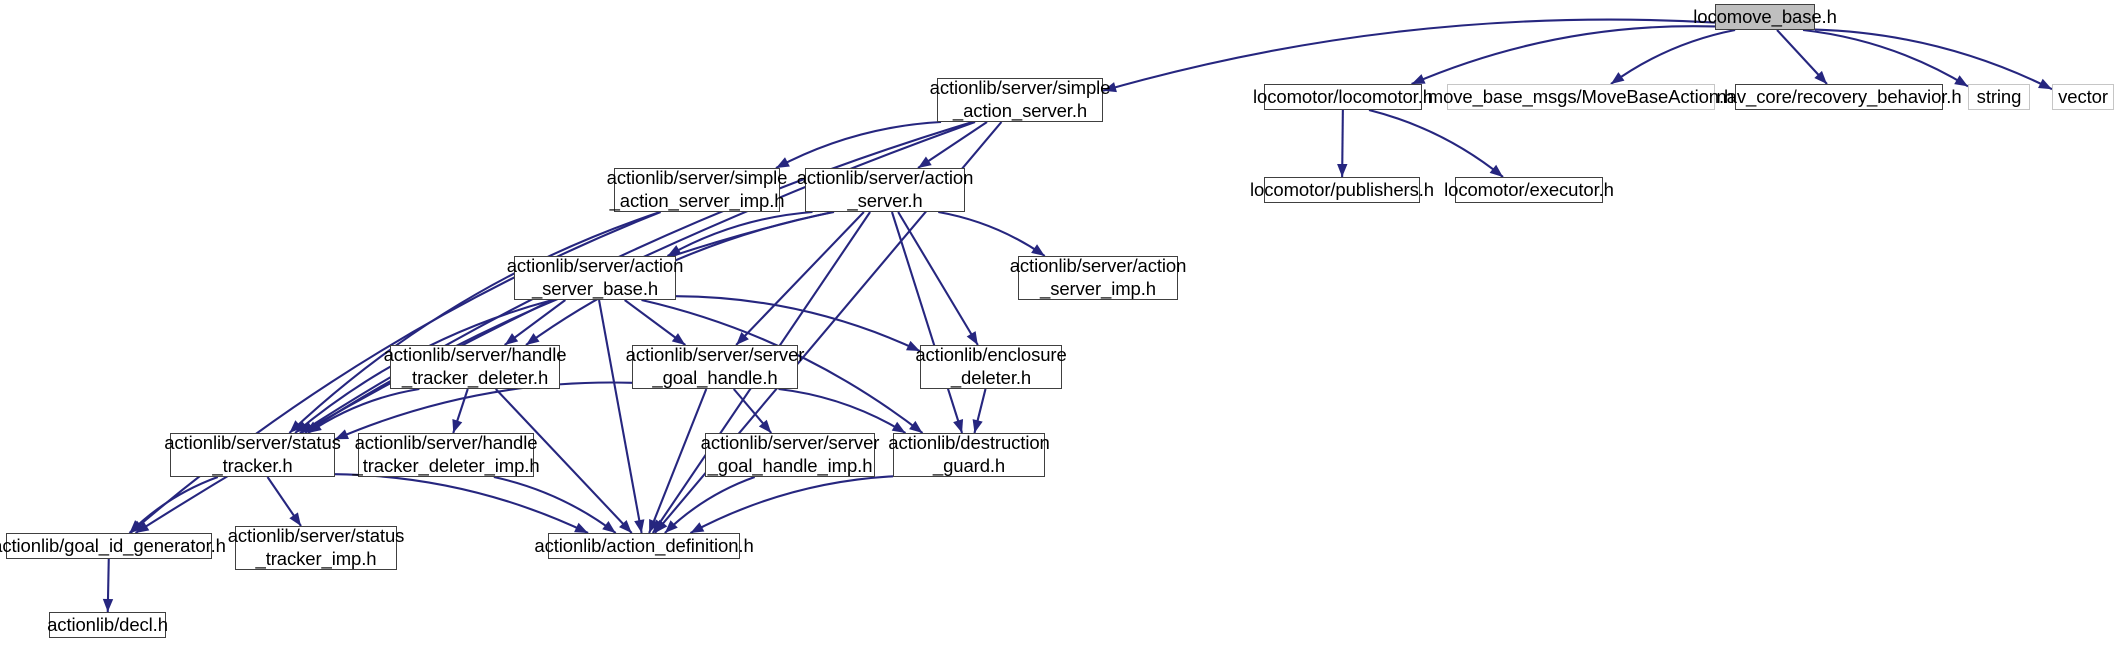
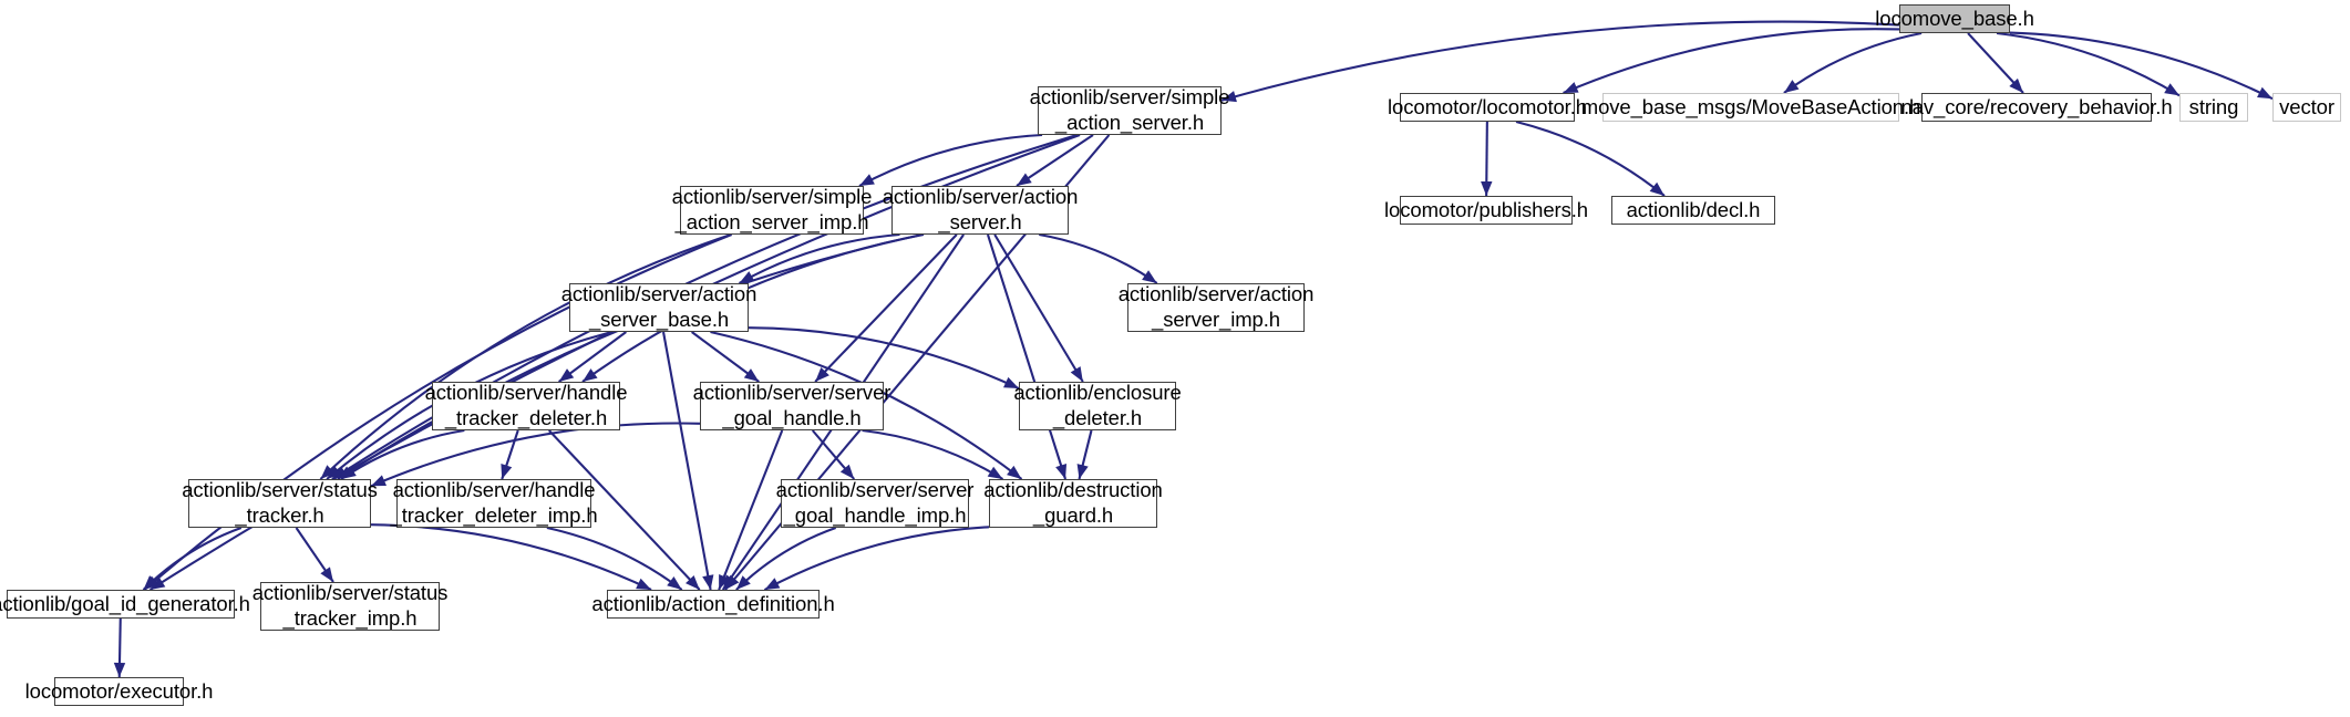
  locomove_base.h
  actionlib/server/simple
  _action_server.h
  locomotor/locomotor.h
  move_base_msgs/MoveBaseAction.h
  nav_core/recovery_behavior.h
  string
  vector
  actionlib/server/simple
  _action_server_imp.h
  actionlib/server/action
  _server.h
  locomotor/publishers.h
- locomotor/executor.h
+ actionlib/decl.h
  actionlib/server/action
  _server_base.h
  actionlib/server/action
  _server_imp.h
  actionlib/server/handle
  _tracker_deleter.h
  actionlib/server/server
  _goal_handle.h
  actionlib/enclosure
  _deleter.h
  actionlib/server/status
  _tracker.h
  actionlib/server/handle
  _tracker_deleter_imp.h
  actionlib/server/server
  _goal_handle_imp.h
  actionlib/destruction
  _guard.h
  ctionlib/goal_id_generator.h
  actionlib/server/status
  _tracker_imp.h
  actionlib/action_definition.h
- actionlib/decl.h
+ locomotor/executor.h
